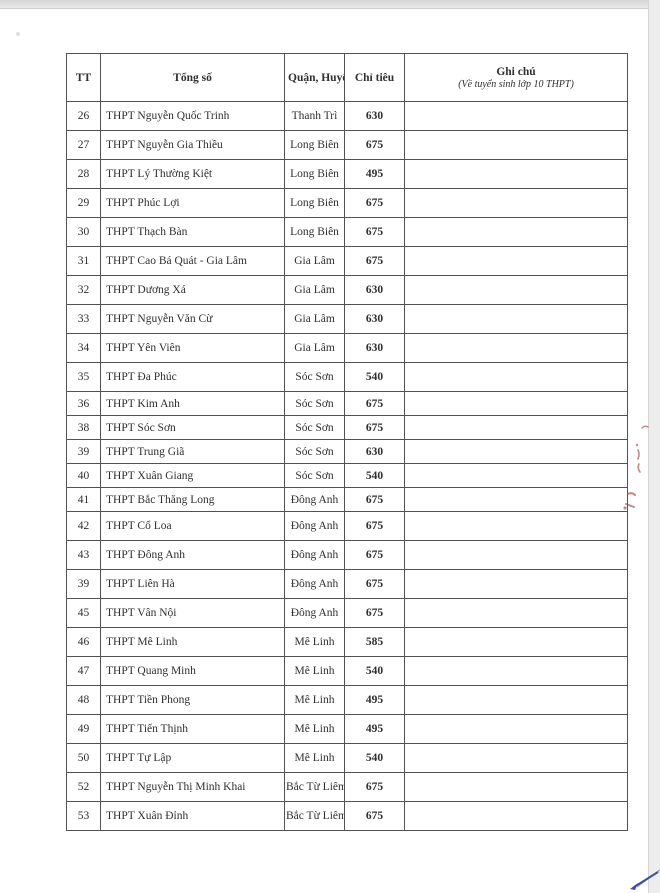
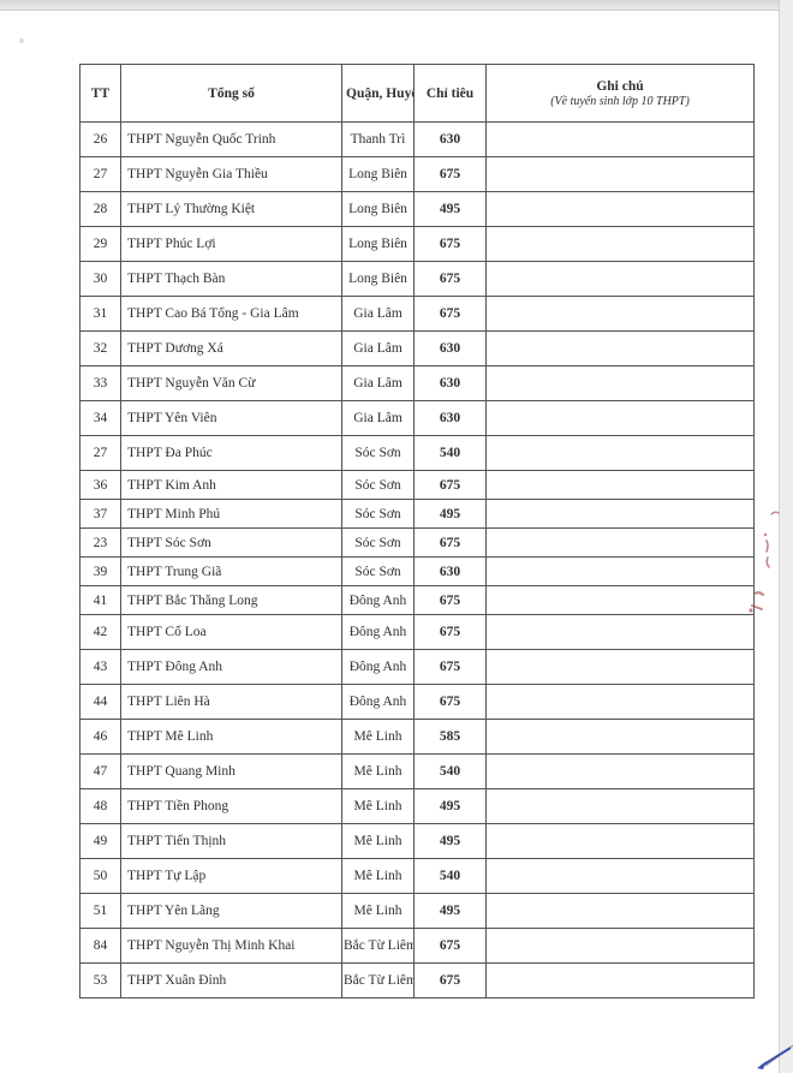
  TT	Tổng số	Quận, Huy	Chỉ tiêu	Ghi chú (Về tuyển sinh lớp 10 THPT)
  26	THPT Nguyễn Quốc Trinh	Thanh Trì	630
  27	THPT Nguyễn Gia Thiều	Long Biên	675
  28	THPT Lý Thường Kiệt	Long Biên	495
  29	THPT Phúc Lợi	Long Biên	675
  30	THPT Thạch Bàn	Long Biên	675
- 31	THPT Cao Bá Quát - Gia Lâm	Gia Lâm	675
+ 31	THPT Cao Bá Tổng - Gia Lâm	Gia Lâm	675
  32	THPT Dương Xá	Gia Lâm	630
  33	THPT Nguyễn Văn Cừ	Gia Lâm	630
  34	THPT Yên Viên	Gia Lâm	630
- 35	THPT Đa Phúc	Sóc Sơn	540
+ 27	THPT Đa Phúc	Sóc Sơn	540
  36	THPT Kim Anh	Sóc Sơn	675
+ 37	THPT Minh Phú	Sóc Sơn	495
- 38	THPT Sóc Sơn	Sóc Sơn	675
+ 23	THPT Sóc Sơn	Sóc Sơn	675
  39	THPT Trung Giã	Sóc Sơn	630
- 40	THPT Xuân Giang	Sóc Sơn	540
  41	THPT Bắc Thăng Long	Đông Anh	675
  42	THPT Cổ Loa	Đông Anh	675
  43	THPT Đông Anh	Đông Anh	675
- 39	THPT Liên Hà	Đông Anh	675
+ 44	THPT Liên Hà	Đông Anh	675
- 45	THPT Vân Nội	Đông Anh	675
  46	THPT Mê Linh	Mê Linh	585
  47	THPT Quang Minh	Mê Linh	540
  48	THPT Tiền Phong	Mê Linh	495
  49	THPT Tiến Thịnh	Mê Linh	495
  50	THPT Tự Lập	Mê Linh	540
+ 51	THPT Yên Lãng	Mê Linh	495
- 52	THPT Nguyễn Thị Minh Khai	Bắc Từ Liêm	675
+ 84	THPT Nguyễn Thị Minh Khai	Bắc Từ Liêm	675
  53	THPT Xuân Đỉnh	Bắc Từ Liêm	675
